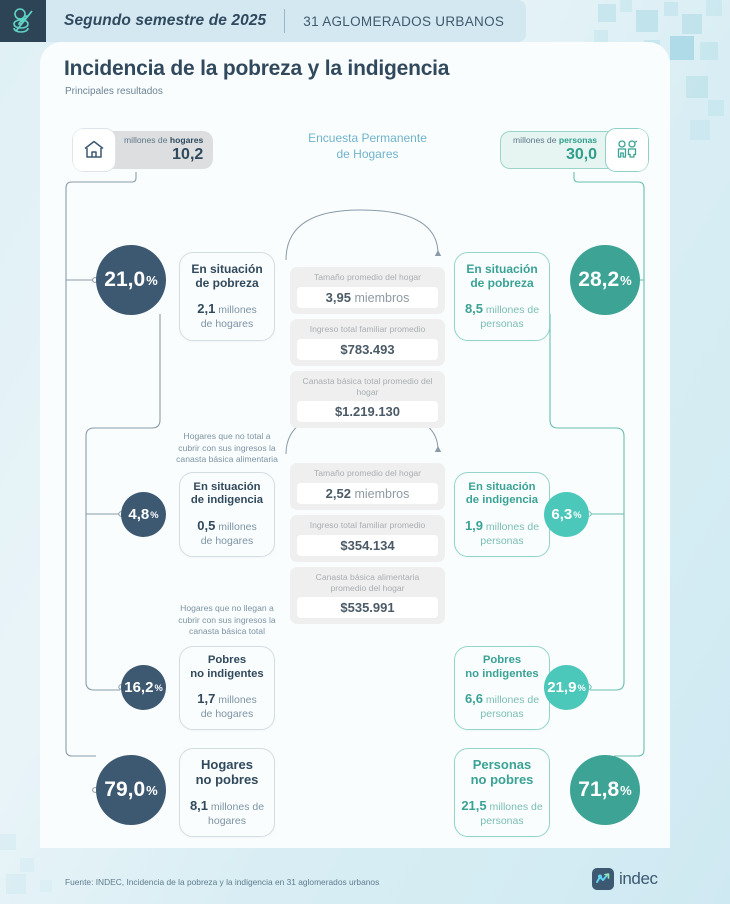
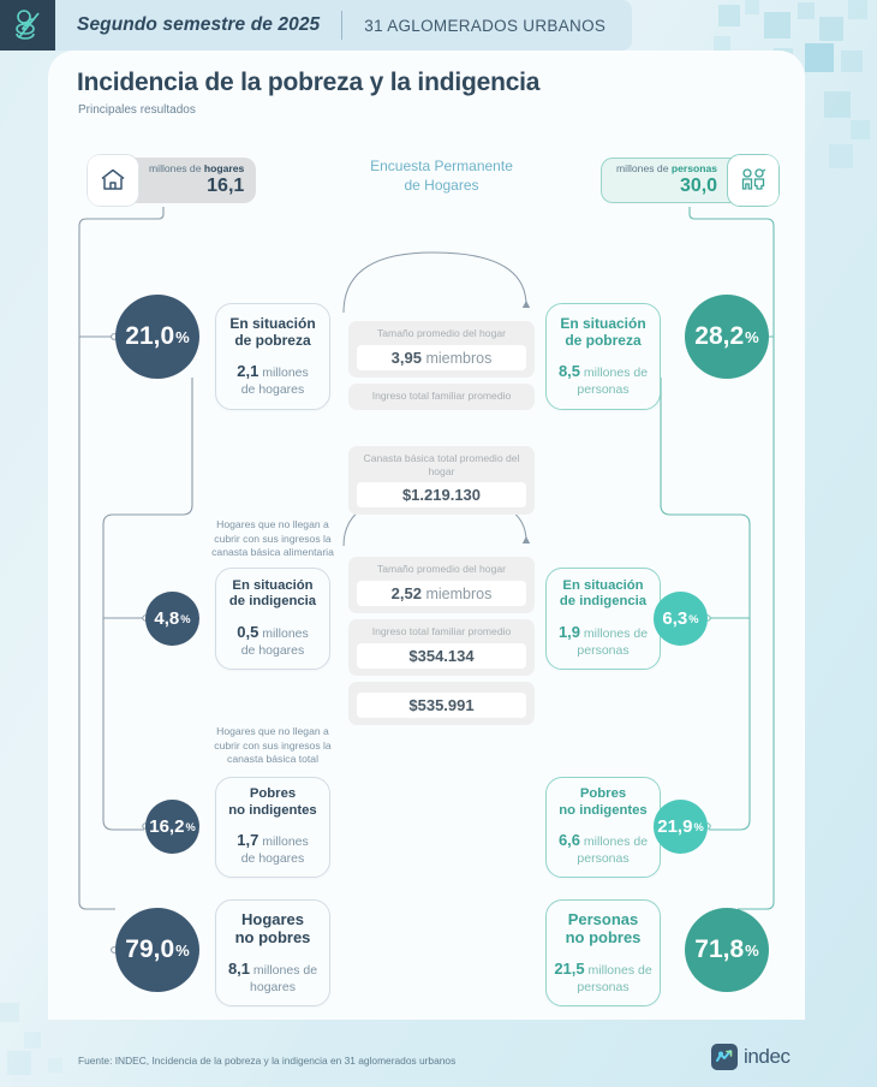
  Segundo semestre de 2025
  31 AGLOMERADOS URBANOS
  Incidencia de la pobreza y la indigencia
  Principales resultados
  millones de hogares
- 10,2
+ 16,1
  Encuesta Permanente
  de Hogares
  millones de personas
  30,0
  21,0
  %
  En situación
  de pobreza
  2,1 millones
  de hogares
  4,8
  %
- Hogares que no total a cubrir con sus ingresos la canasta básica alimentaria
+ Hogares que no llegan a cubrir con sus ingresos la canasta básica alimentaria
  En situación
  de indigencia
  0,5 millones
  de hogares
  16,2
  %
  Hogares que no llegan a cubrir con sus ingresos la canasta básica total
  Pobres
  no indigentes
  1,7 millones
  de hogares
  79,0
  %
  Hogares
  no pobres
  8,1 millones de
  hogares
  Tamaño promedio del hogar
  3,95 miembros
  Ingreso total familiar promedio
- $783.493
  Canasta básica total promedio del hogar
  $1.219.130
  Tamaño promedio del hogar
  2,52 miembros
  Ingreso total familiar promedio
  $354.134
- Canasta básica alimentaria promedio del hogar
  $535.991
  En situación
  de pobreza
  8,5 millones de
  personas
  28,2
  %
  En situación
  de indigencia
  1,9 millones de
  personas
  6,3
  %
  Pobres
  no indigentes
  6,6 millones de
  personas
  21,9
  %
  Personas
  no pobres
  21,5 millones de
  personas
  71,8
  %
  Fuente: INDEC, Incidencia de la pobreza y la indigencia en 31 aglomerados urbanos
  indec
